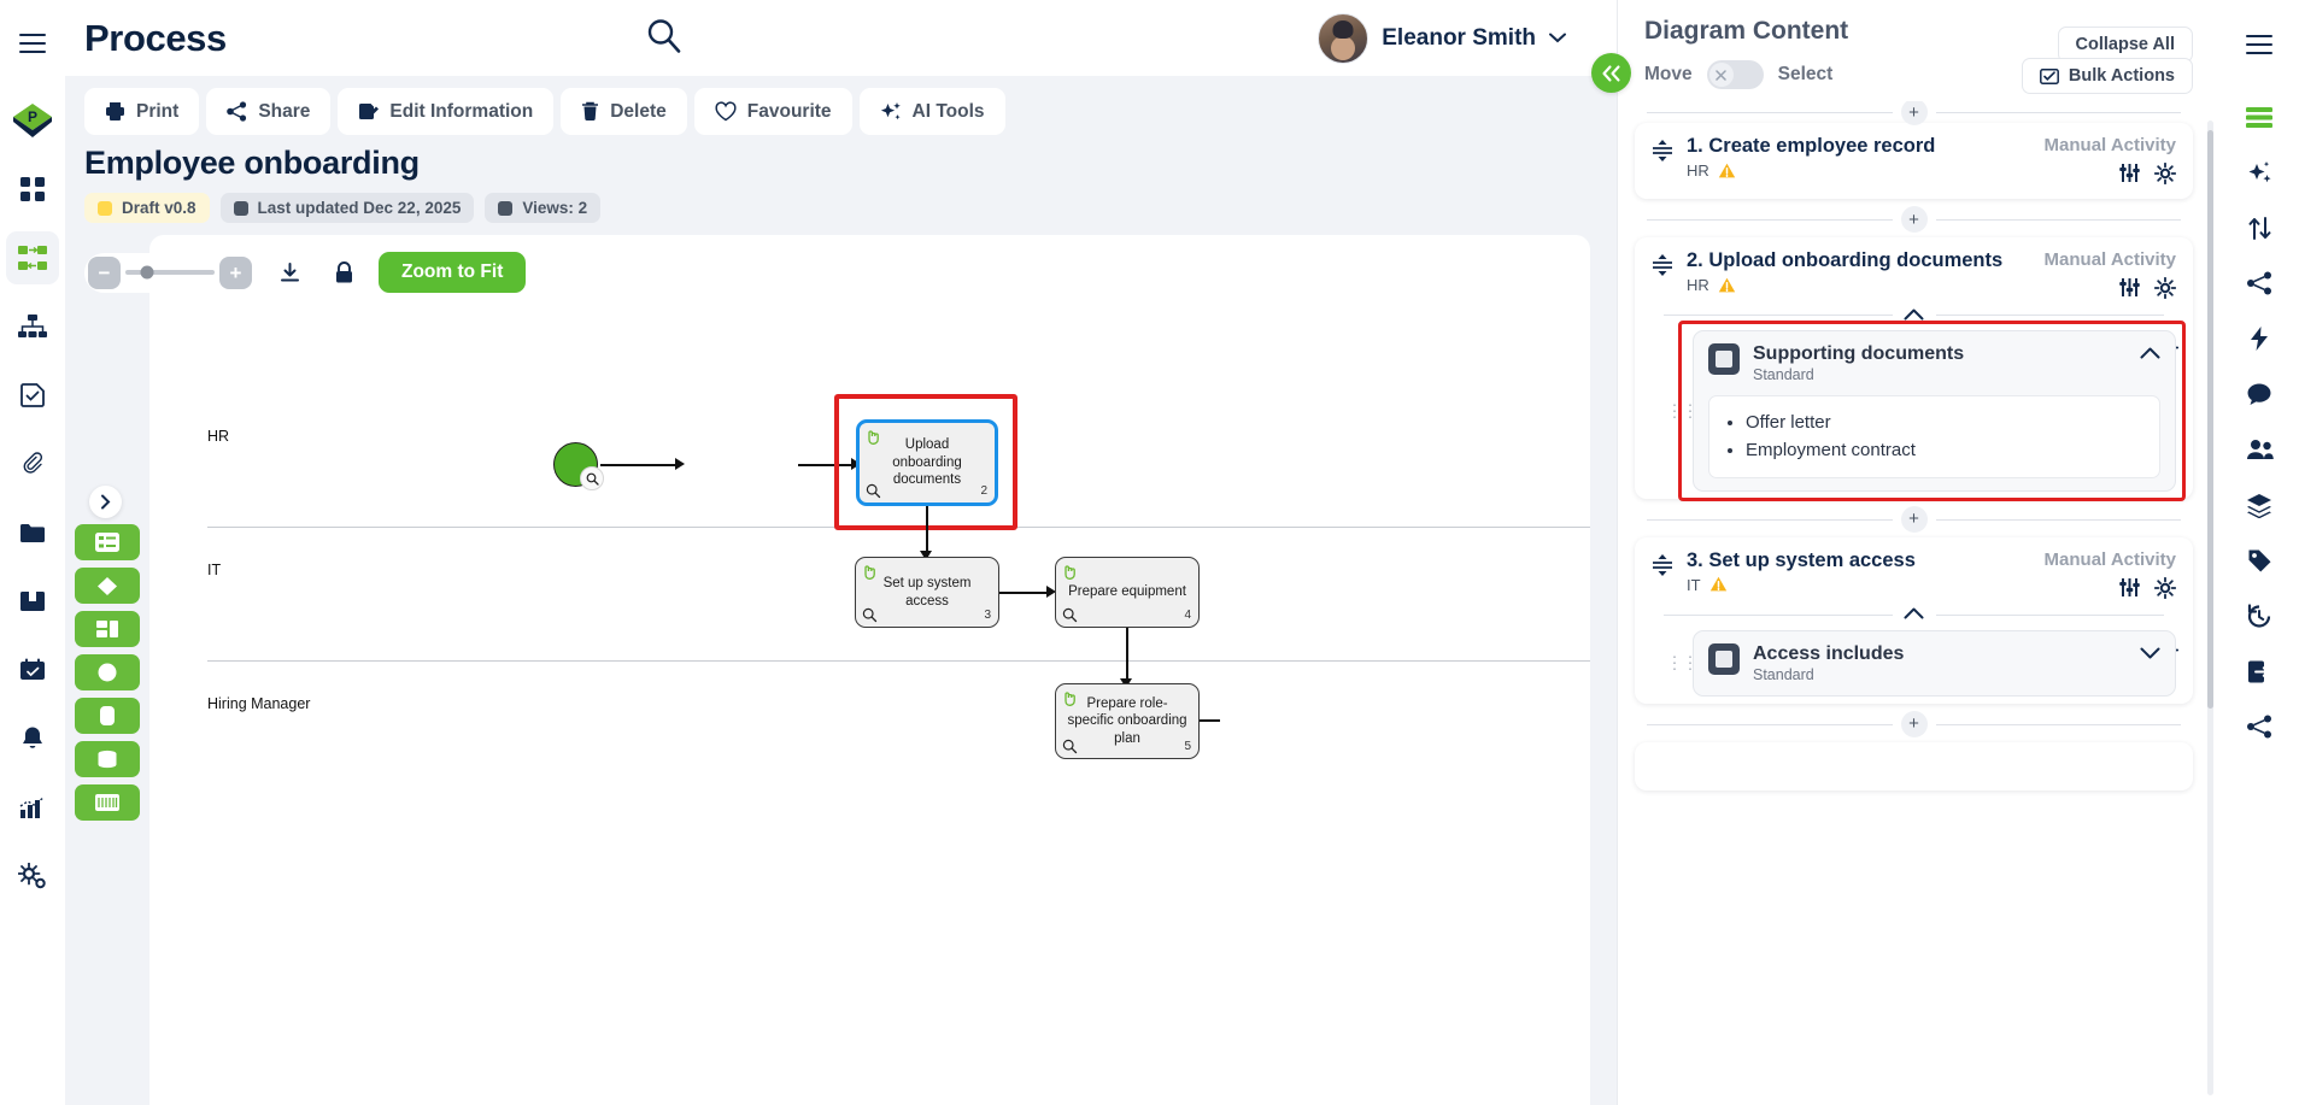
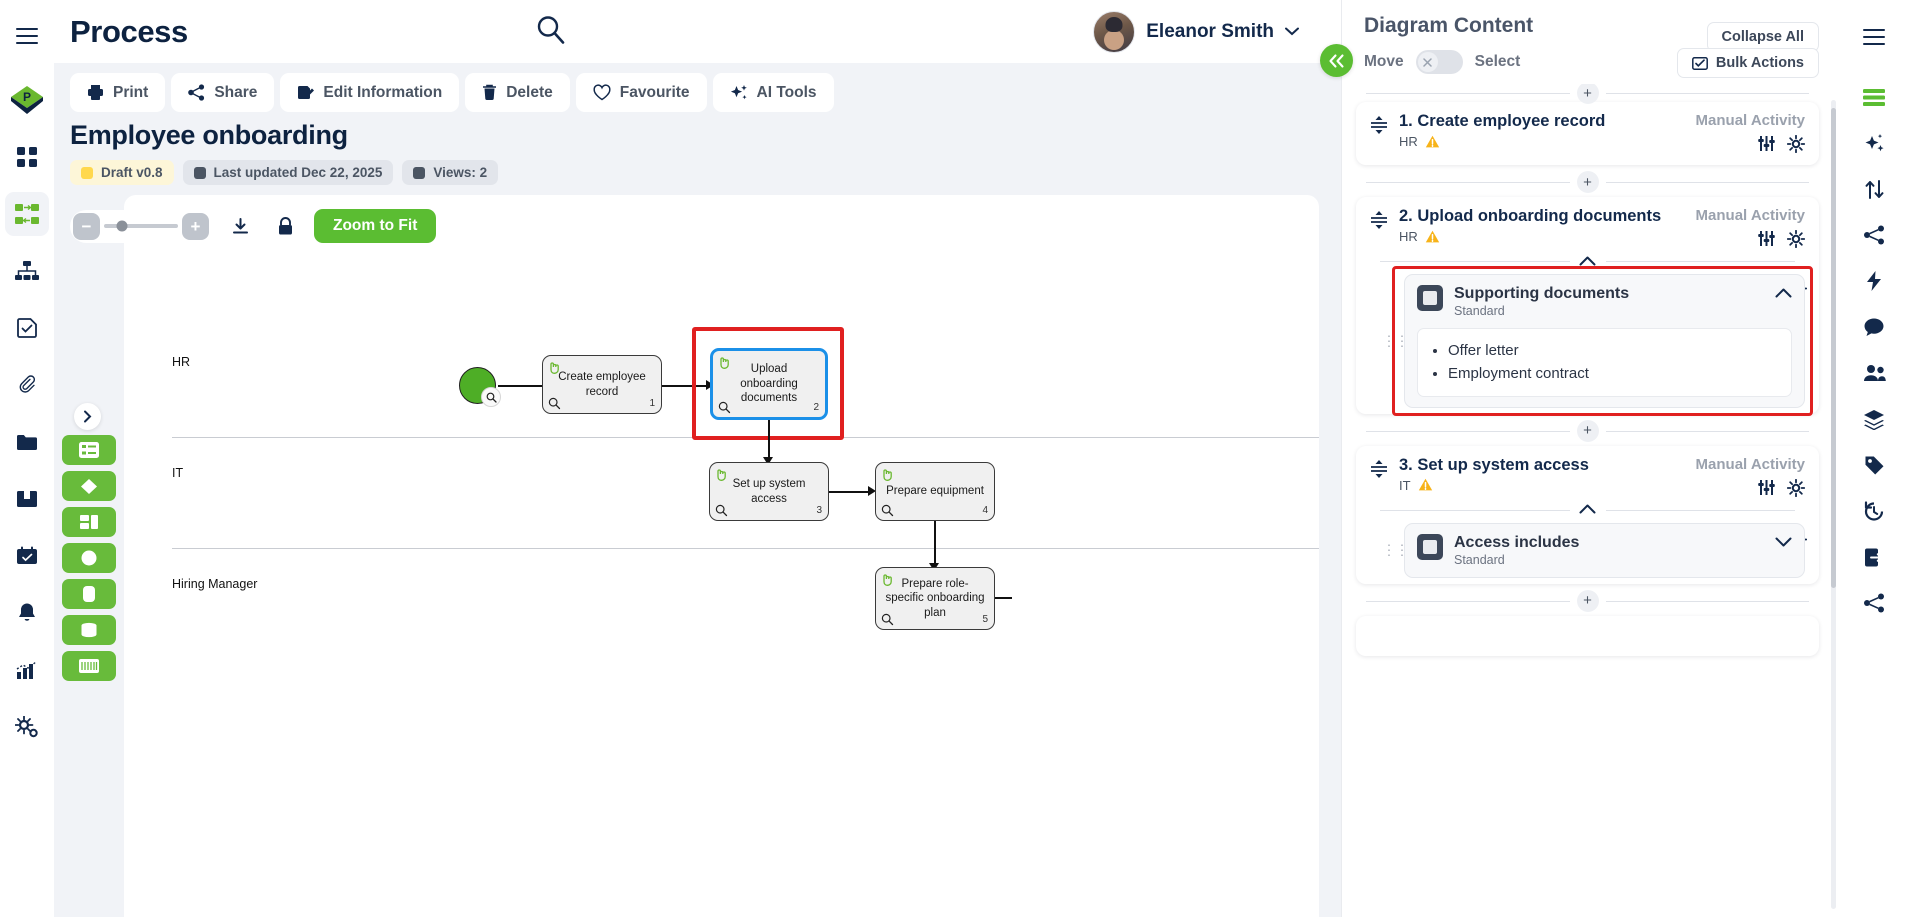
  P
  Process
  Eleanor Smith
  Print
  Share
  Edit Information
  Delete
  Favourite
  AI Tools
  Employee onboarding
  Draft v0.8
  Last updated Dec 22, 2025
  Views: 2
  HR
  IT
  Hiring Manager
+ Create employee record
+ 1
  Upload onboarding documents
  2
  Set up system access
  3
  Prepare equipment
  4
  Prepare role-specific onboarding plan
  5
  −
  +
  Zoom to Fit
  Diagram Content
  Collapse All
  Move
  Select
  Bulk Actions
  +
  1. Create employee record
  HR
  Manual Activity
  +
  2. Upload onboarding documents
  HR
  Manual Activity
  ⋮⋮
  Supporting documents
  Standard
  Offer letter
  Employment contract
  +
  3. Set up system access
  IT
  Manual Activity
  ⋮⋮
  Access includes
  Standard
  +
